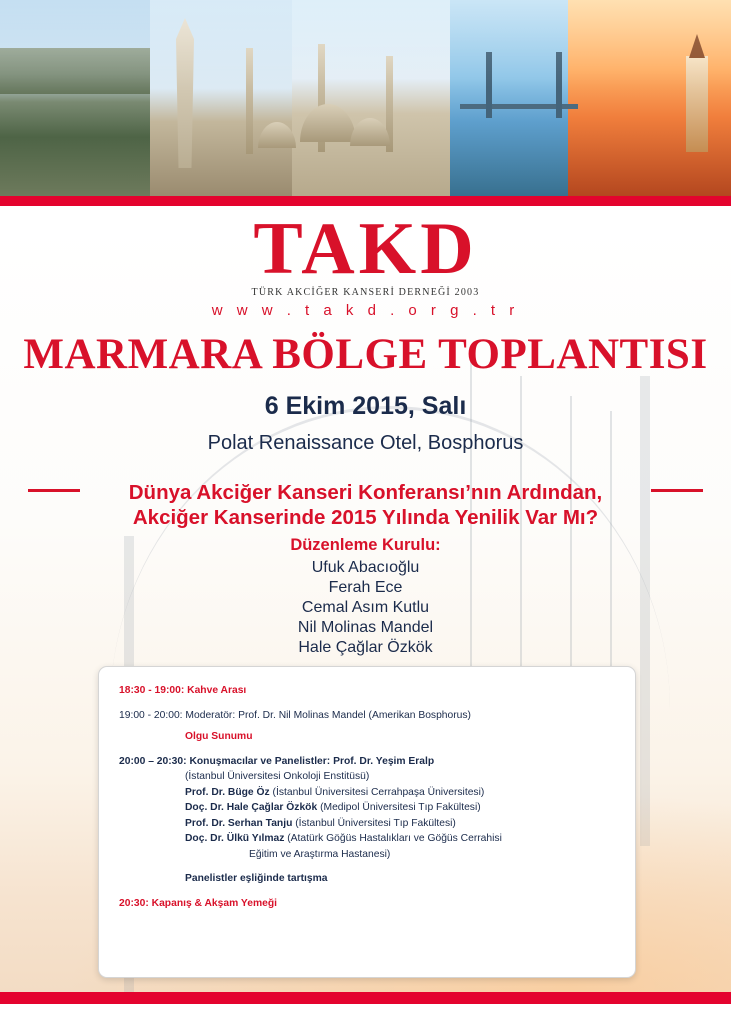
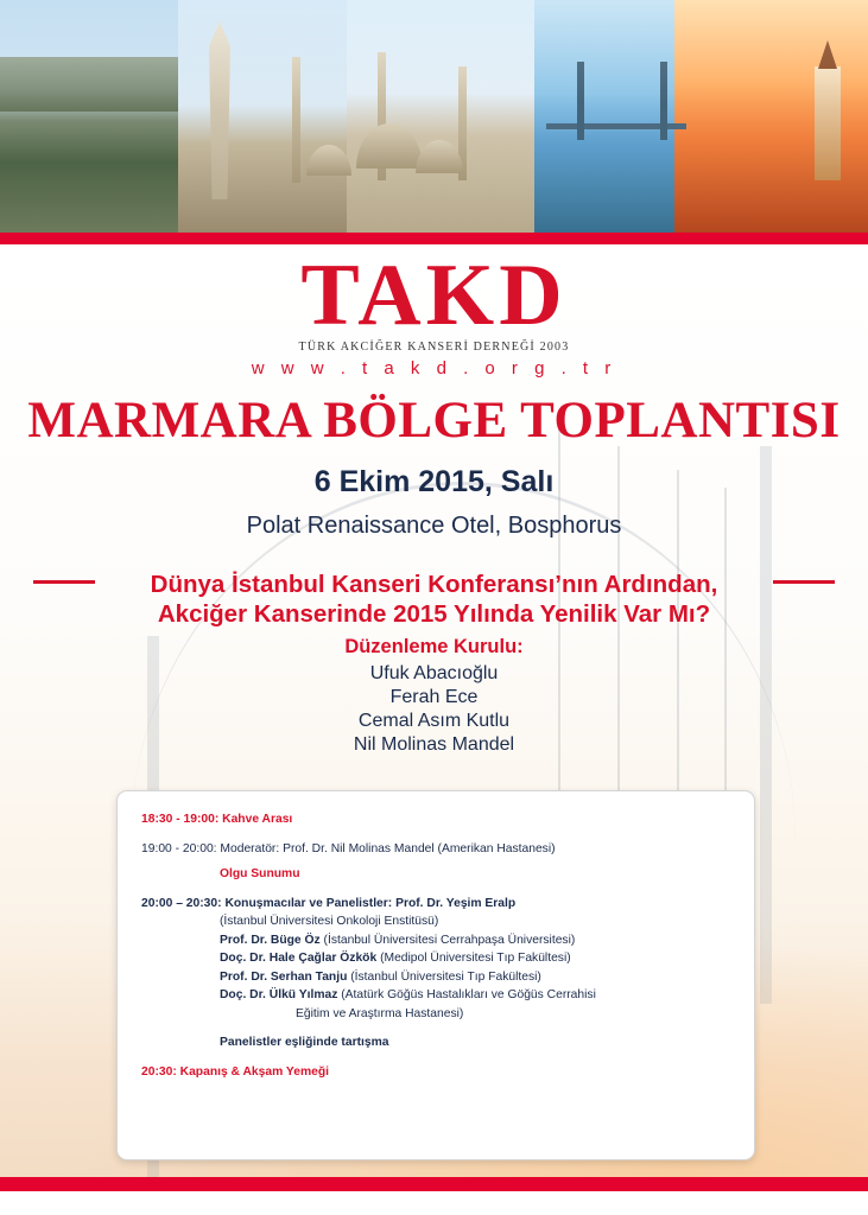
  TAKD
  TÜRK AKCİĞER KANSERİ DERNEĞİ 2003
  w w w . t a k d . o r g . t r
  MARMARA BÖLGE TOPLANTISI
  6 Ekim 2015, Salı
  Polat Renaissance Otel, Bosphorus
- Dünya Akciğer Kanseri Konferansı’nın Ardından,
+ Dünya İstanbul Kanseri Konferansı’nın Ardından,
  Akciğer Kanserinde 2015 Yılında Yenilik Var Mı?
  Düzenleme Kurulu:
  Ufuk Abacıoğlu
  Ferah Ece
  Cemal Asım Kutlu
  Nil Molinas Mandel
- Hale Çağlar Özkök
  18:30 - 19:00: Kahve Arası
- 19:00 - 20:00: Moderatör: Prof. Dr. Nil Molinas Mandel (Amerikan Bosphorus)
+ 19:00 - 20:00: Moderatör: Prof. Dr. Nil Molinas Mandel (Amerikan Hastanesi)
  Olgu Sunumu
  20:00 – 20:30: Konuşmacılar ve Panelistler: Prof. Dr. Yeşim Eralp
  (İstanbul Üniversitesi Onkoloji Enstitüsü)
  Prof. Dr. Büge Öz (İstanbul Üniversitesi Cerrahpaşa Üniversitesi)
  Doç. Dr. Hale Çağlar Özkök (Medipol Üniversitesi Tıp Fakültesi)
  Prof. Dr. Serhan Tanju (İstanbul Üniversitesi Tıp Fakültesi)
  Doç. Dr. Ülkü Yılmaz (Atatürk Göğüs Hastalıkları ve Göğüs Cerrahisi
  Eğitim ve Araştırma Hastanesi)
  Panelistler eşliğinde tartışma
  20:30: Kapanış & Akşam Yemeği
